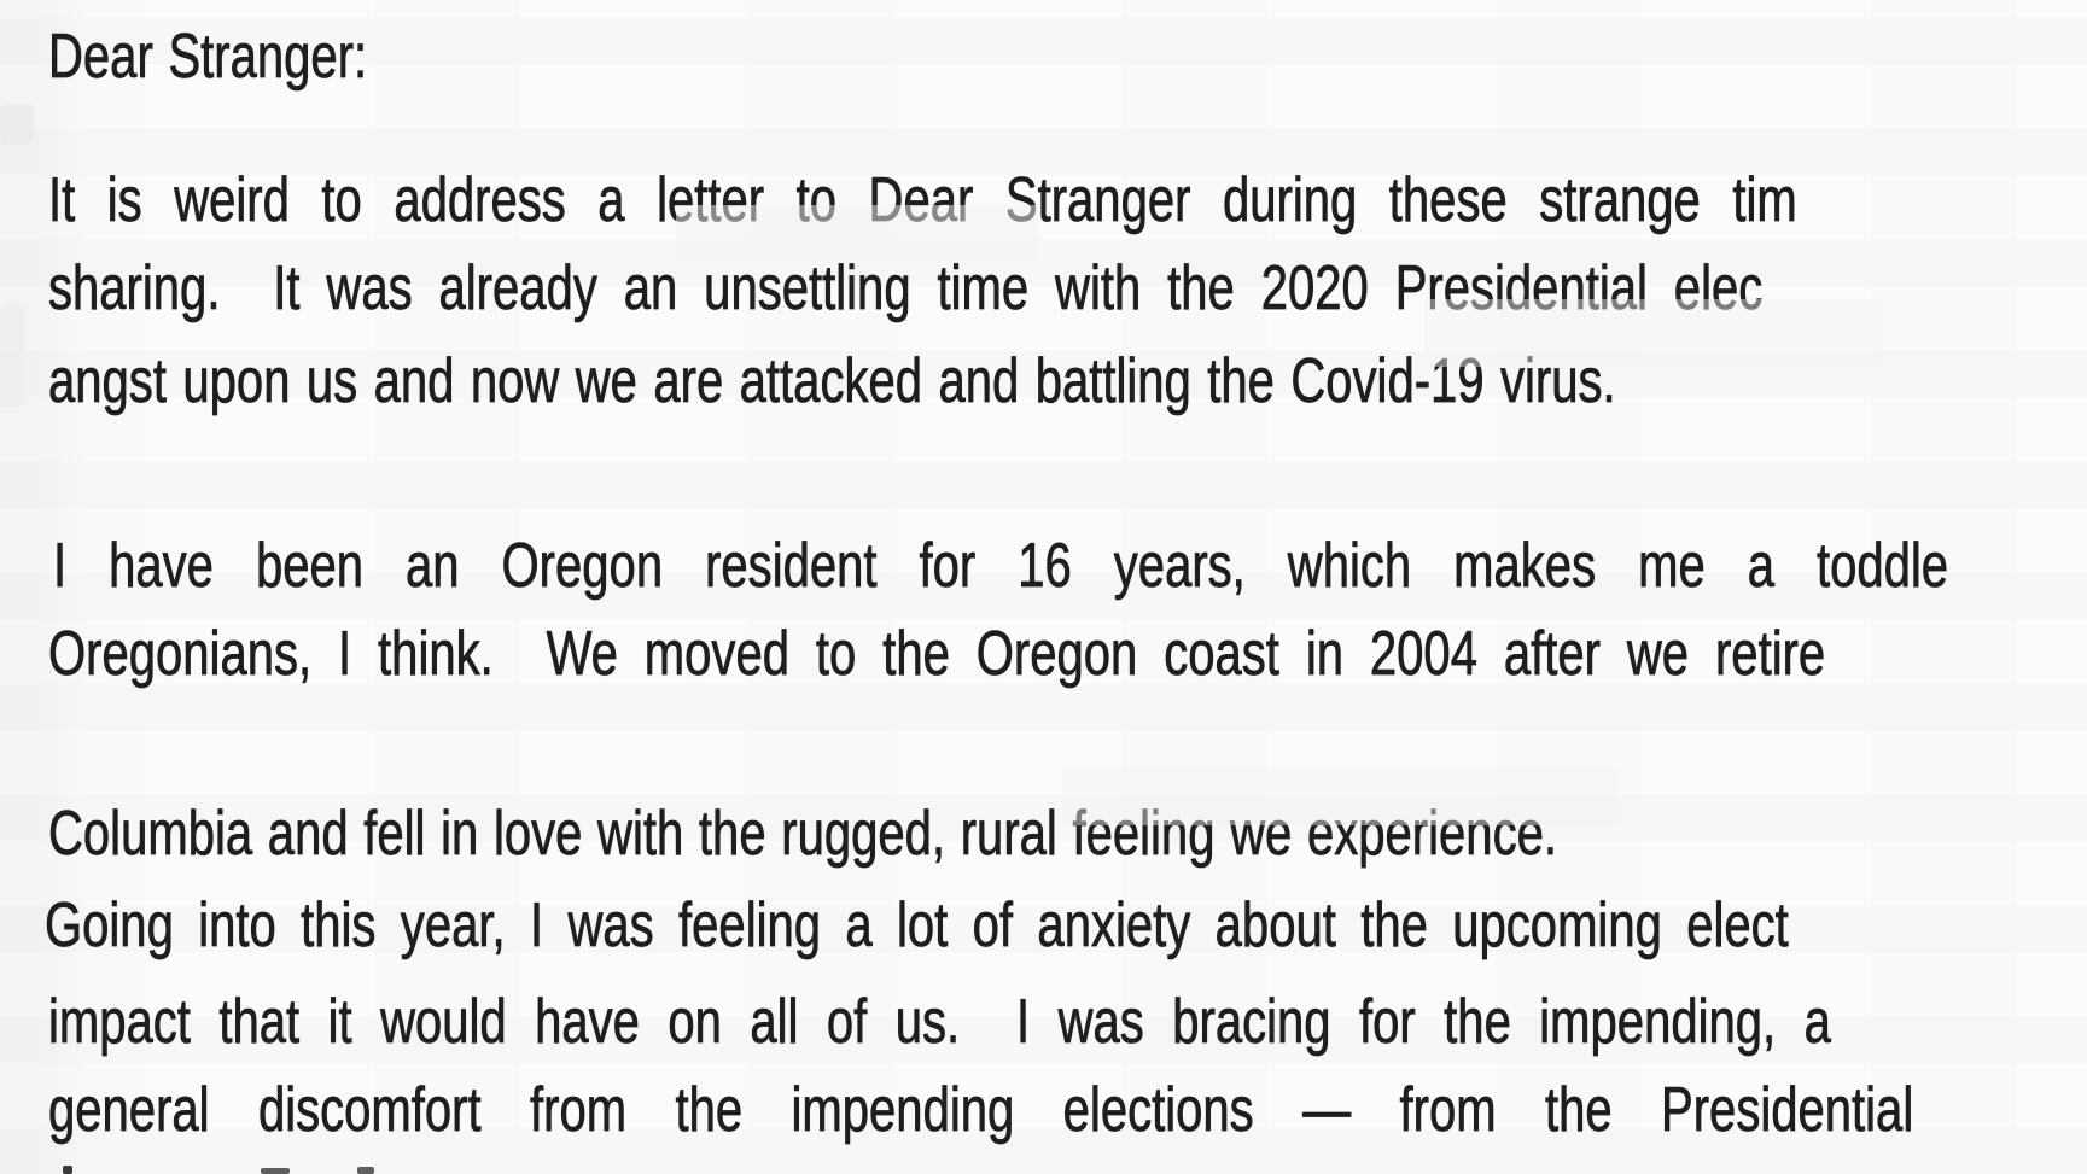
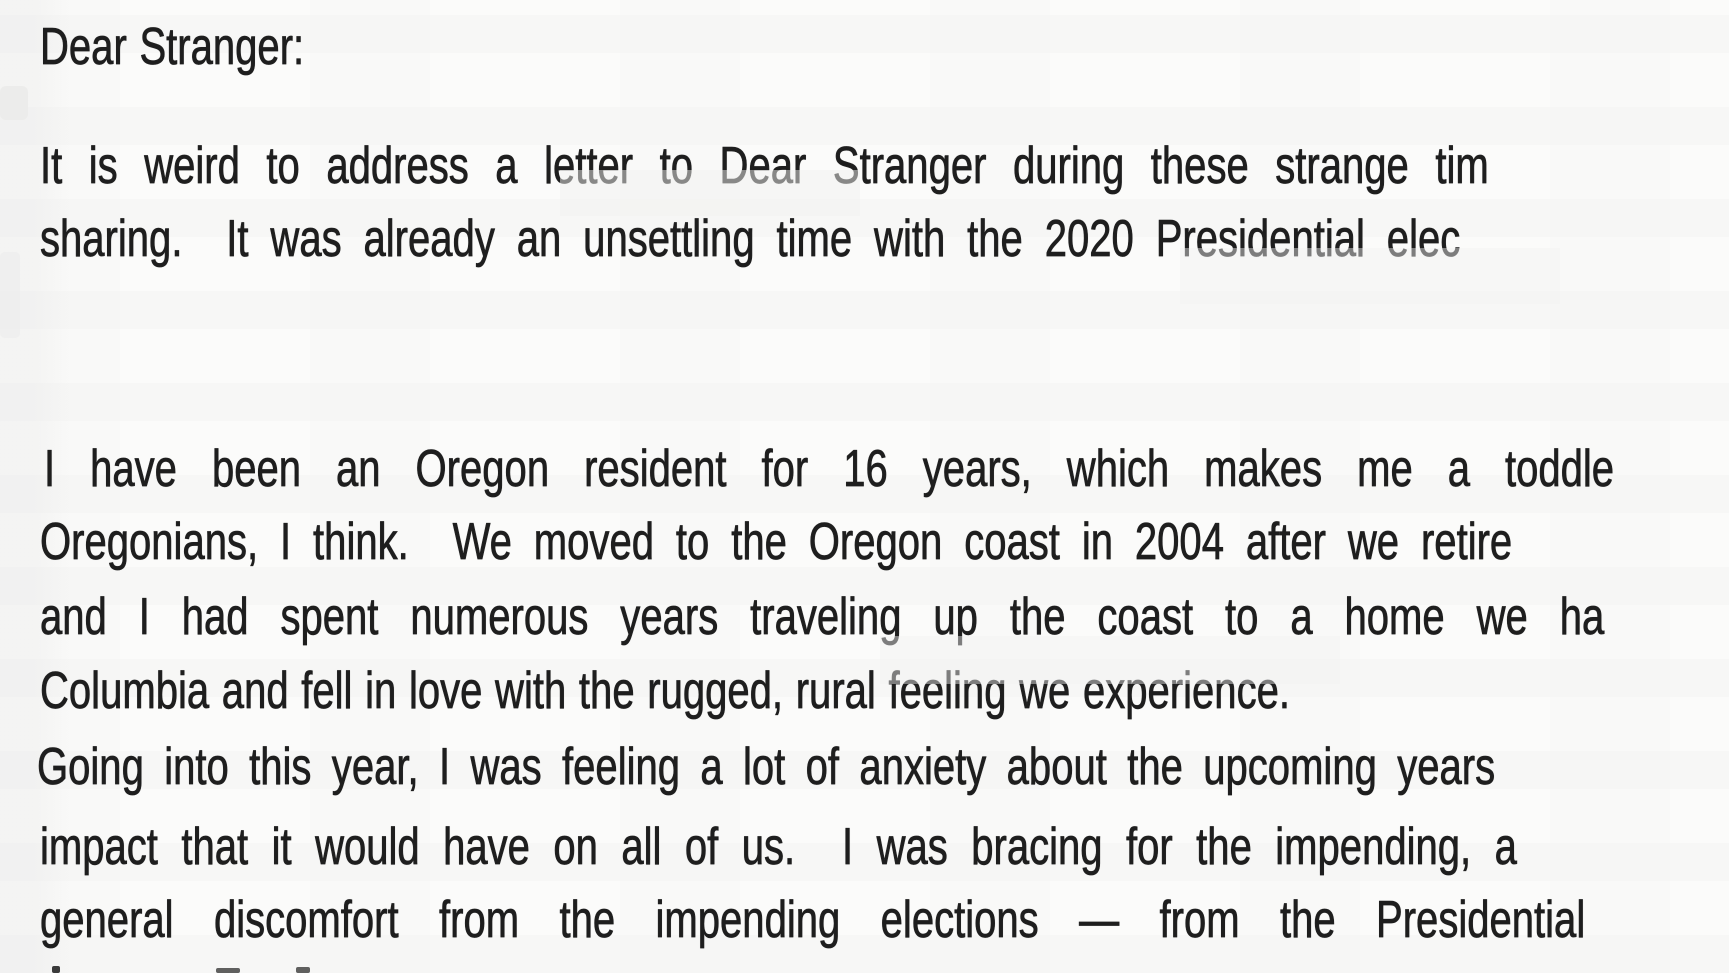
  Dear Stranger:
  It is weird to address a letter to Dear Stranger during these strange tim
  sharing. It was already an unsettling time with the 2020 Presidential elec
- angst upon us and now we are attacked and battling the Covid-19 virus.
  I have been an Oregon resident for 16 years, which makes me a toddle
  Oregonians, I think. We moved to the Oregon coast in 2004 after we retire
+ and I had spent numerous years traveling up the coast to a home we ha
  Columbia and fell in love with the rugged, rural feeling we experience.
- Going into this year, I was feeling a lot of anxiety about the upcoming elect
+ Going into this year, I was feeling a lot of anxiety about the upcoming years
  impact that it would have on all of us. I was bracing for the impending, a
  general discomfort from the impending elections — from the Presidential
